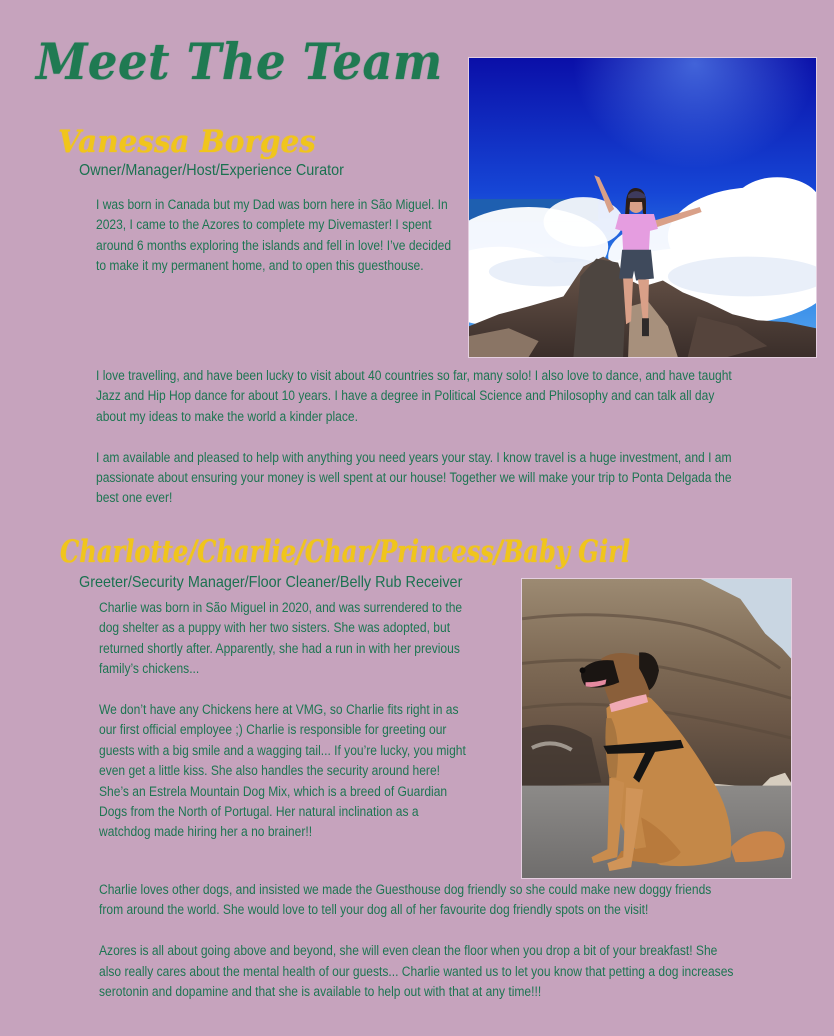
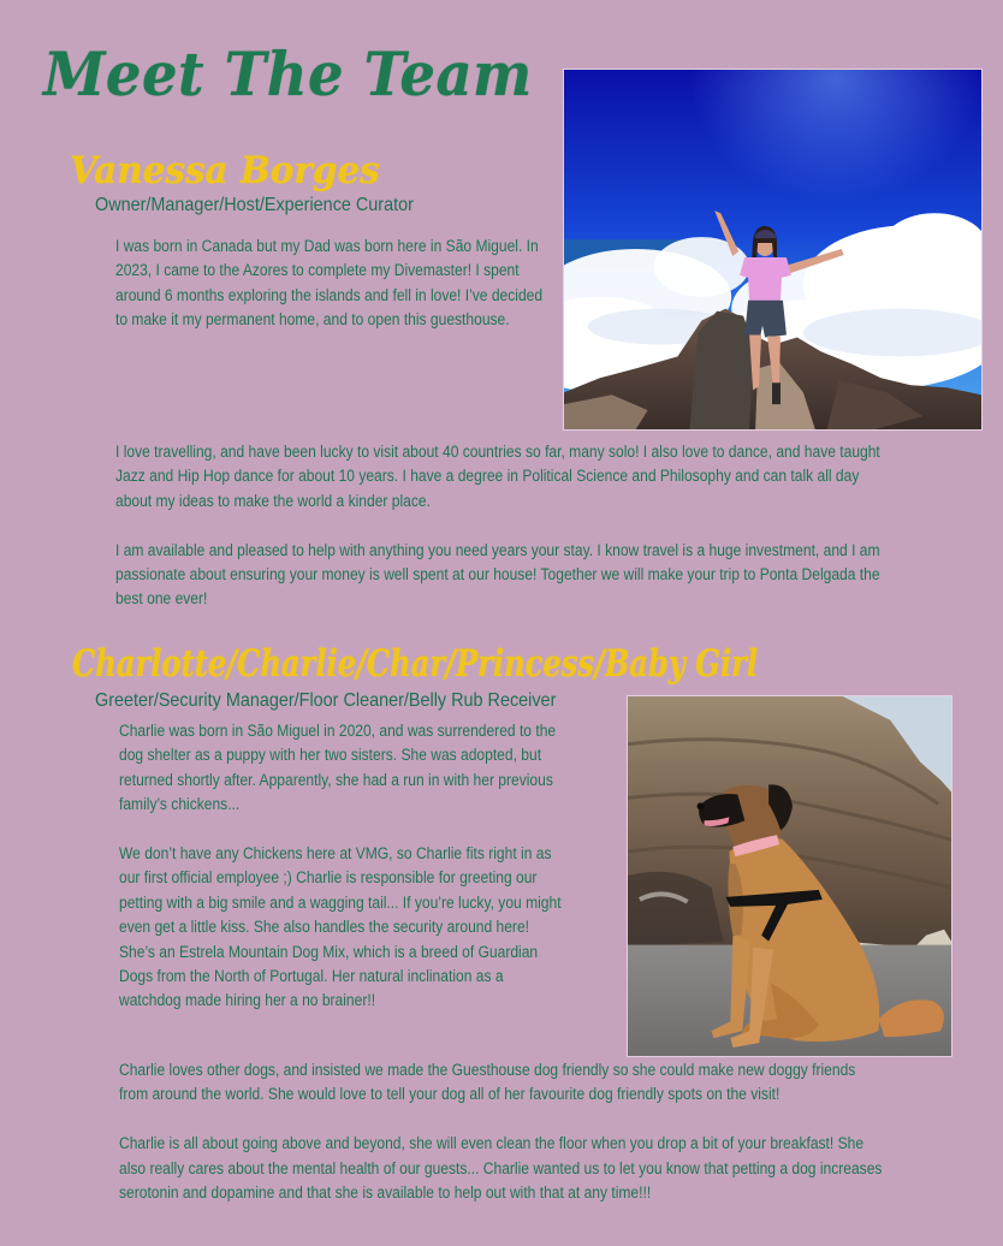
  Meet The Team
  Vanessa Borges
  Owner/Manager/Host/Experience Curator
  I was born in Canada but my Dad was born here in São Miguel. In 2023, I came to the Azores to complete my Divemaster! I spent around 6 months exploring the islands and fell in love! I’ve decided to make it my permanent home, and to open this guesthouse.
  I love travelling, and have been lucky to visit about 40 countries so far, many solo! I also love to dance, and have taught Jazz and Hip Hop dance for about 10 years. I have a degree in Political Science and Philosophy and can talk all day about my ideas to make the world a kinder place.
  I am available and pleased to help with anything you need years your stay. I know travel is a huge investment, and I am passionate about ensuring your money is well spent at our house! Together we will make your trip to Ponta Delgada the best one ever!
  Charlotte/Charlie/Char/Princess/Baby Girl
  Greeter/Security Manager/Floor Cleaner/Belly Rub Receiver
  Charlie was born in São Miguel in 2020, and was surrendered to the dog shelter as a puppy with her two sisters. She was adopted, but returned shortly after. Apparently, she had a run in with her previous family’s chickens...
- We don’t have any Chickens here at VMG, so Charlie fits right in as our first official employee ;) Charlie is responsible for greeting our guests with a big smile and a wagging tail... If you’re lucky, you might even get a little kiss. She also handles the security around here! She’s an Estrela Mountain Dog Mix, which is a breed of Guardian Dogs from the North of Portugal. Her natural inclination as a watchdog made hiring her a no brainer!!
+ We don’t have any Chickens here at VMG, so Charlie fits right in as our first official employee ;) Charlie is responsible for greeting our petting with a big smile and a wagging tail... If you’re lucky, you might even get a little kiss. She also handles the security around here! She’s an Estrela Mountain Dog Mix, which is a breed of Guardian Dogs from the North of Portugal. Her natural inclination as a watchdog made hiring her a no brainer!!
  Charlie loves other dogs, and insisted we made the Guesthouse dog friendly so she could make new doggy friends from around the world. She would love to tell your dog all of her favourite dog friendly spots on the visit!
- Azores is all about going above and beyond, she will even clean the floor when you drop a bit of your breakfast! She also really cares about the mental health of our guests... Charlie wanted us to let you know that petting a dog increases serotonin and dopamine and that she is available to help out with that at any time!!!
+ Charlie is all about going above and beyond, she will even clean the floor when you drop a bit of your breakfast! She also really cares about the mental health of our guests... Charlie wanted us to let you know that petting a dog increases serotonin and dopamine and that she is available to help out with that at any time!!!
